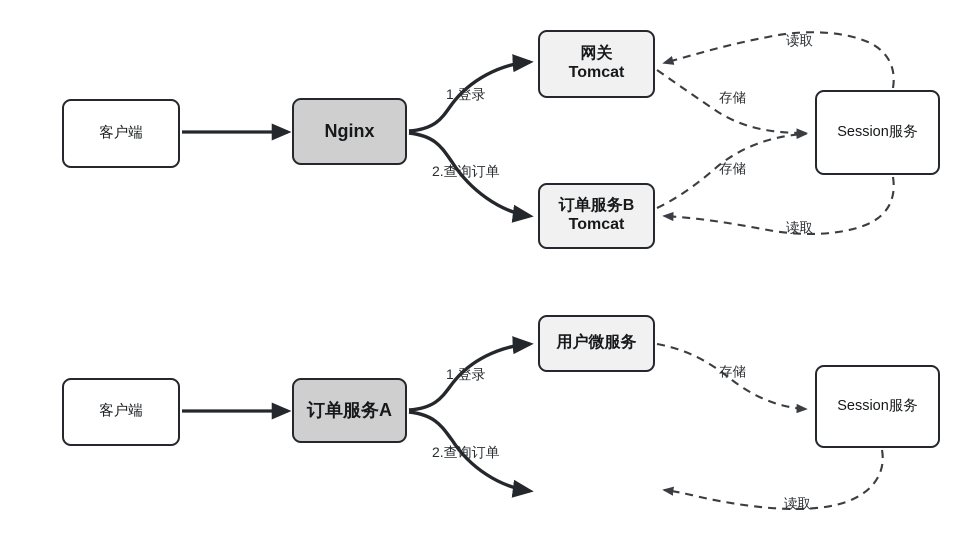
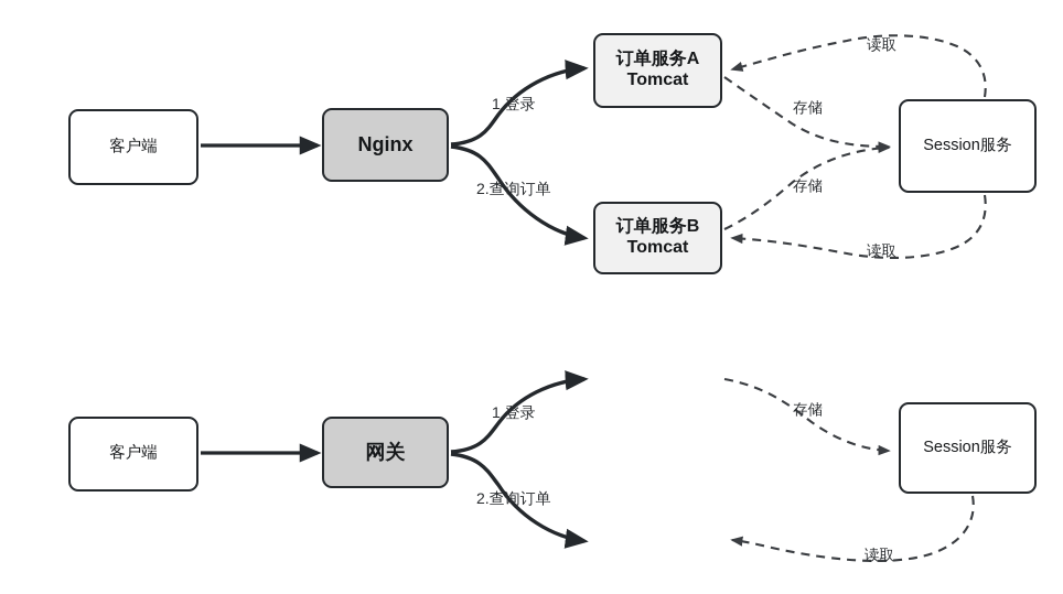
  客户端
  Nginx
- 网关
+ 订单服务A
  Tomcat
  订单服务B
  Tomcat
  Session服务
  1.登录
  2.查询订单
  读取
  存储
  存储
  读取
  客户端
- 订单服务A
+ 网关
- 用户微服务
  Session服务
  1.登录
  2.查询订单
  存储
  读取
